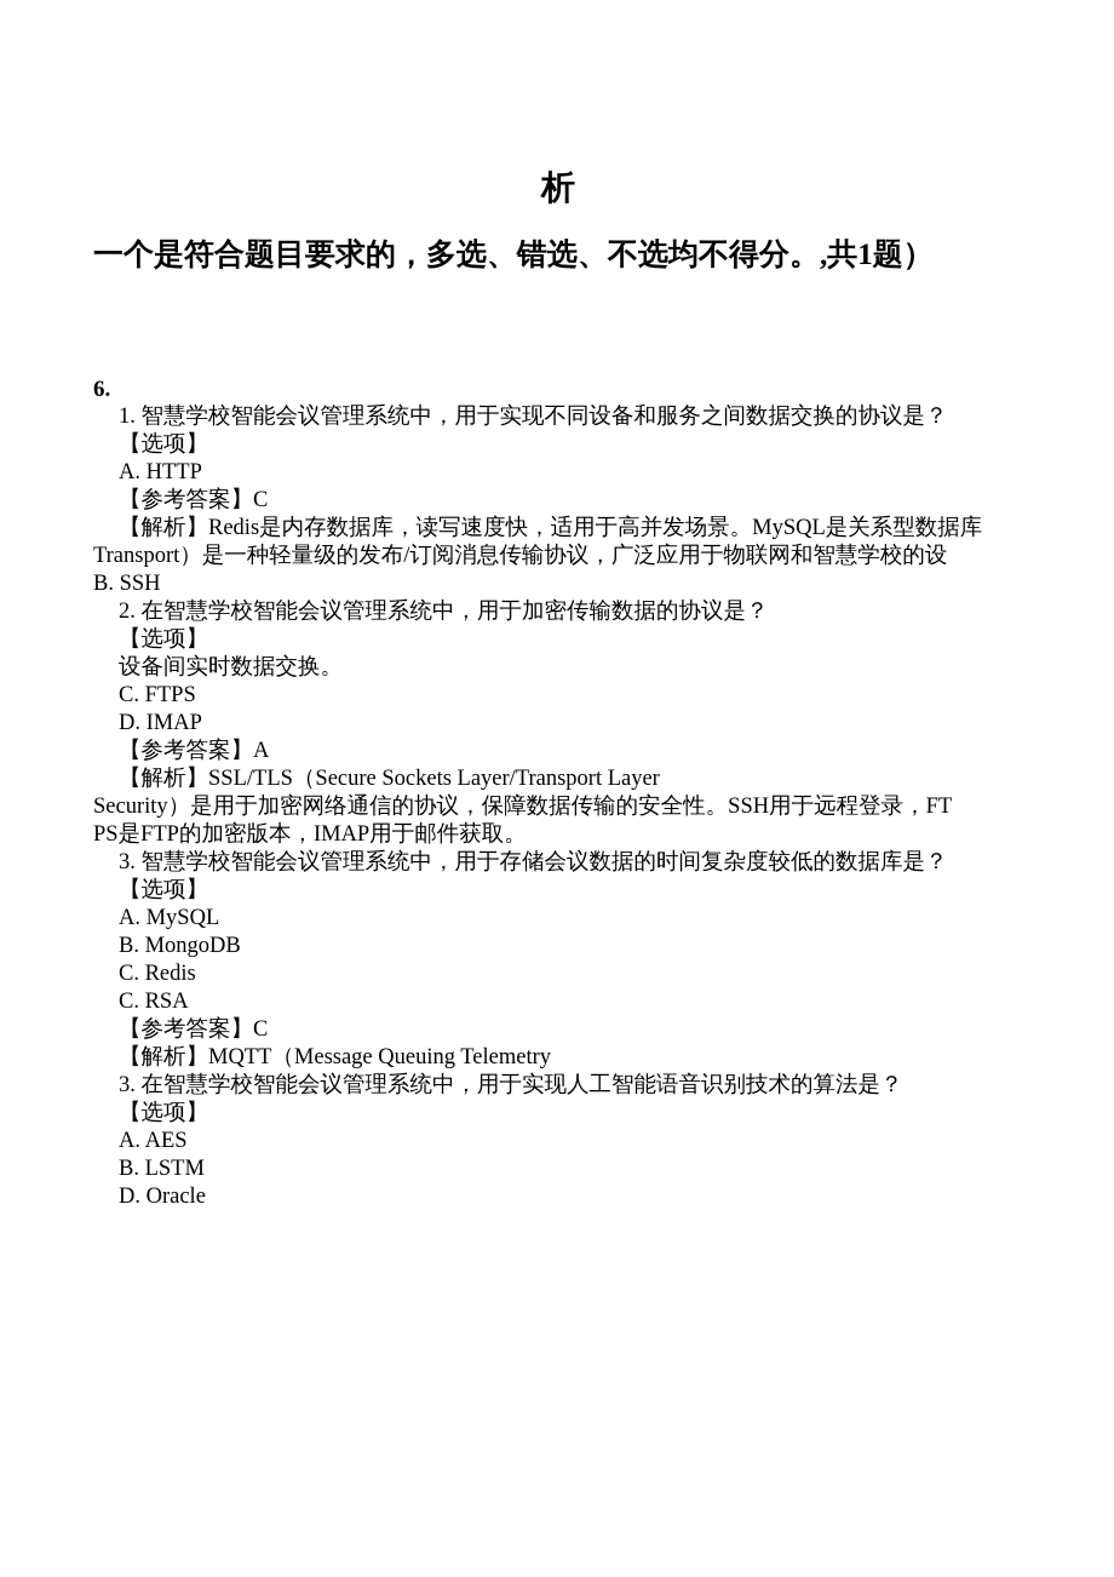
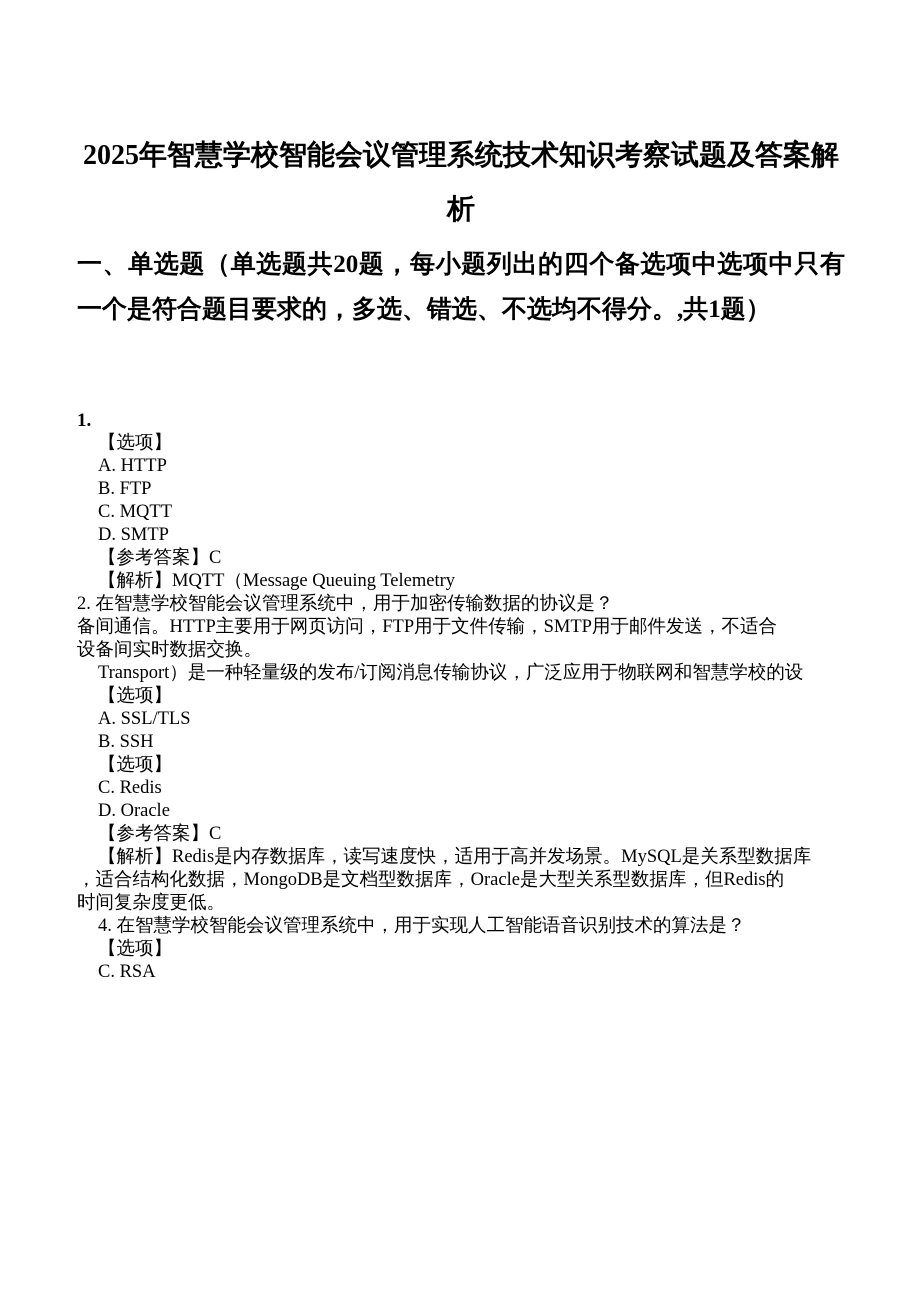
+ 2025年智慧学校智能会议管理系统技术知识考察试题及答案解
  析
+ 一、单选题（单选题共20题，每小题列出的四个备选项中选项中只有
  一个是符合题目要求的，多选、错选、不选均不得分。,共1题）
- 6.
+ 1.
- 1. 智慧学校智能会议管理系统中，用于实现不同设备和服务之间数据交换的协议是？
  【选项】
  A. HTTP
+ B. FTP
+ C. MQTT
+ D. SMTP
  【参考答案】C
- 【解析】Redis是内存数据库，读写速度快，适用于高并发场景。MySQL是关系型数据库
+ 【解析】MQTT（Message Queuing Telemetry
- Transport）是一种轻量级的发布/订阅消息传输协议，广泛应用于物联网和智慧学校的设
+ 2. 在智慧学校智能会议管理系统中，用于加密传输数据的协议是？
+ 备间通信。HTTP主要用于网页访问，FTP用于文件传输，SMTP用于邮件发送，不适合
- B. SSH
+ 设备间实时数据交换。
- 2. 在智慧学校智能会议管理系统中，用于加密传输数据的协议是？
+ Transport）是一种轻量级的发布/订阅消息传输协议，广泛应用于物联网和智慧学校的设
  【选项】
+ A. SSL/TLS
- 设备间实时数据交换。
+ B. SSH
- C. FTPS
- D. IMAP
- 【参考答案】A
- 【解析】SSL/TLS（Secure Sockets Layer/Transport Layer
- Security）是用于加密网络通信的协议，保障数据传输的安全性。SSH用于远程登录，FT
- PS是FTP的加密版本，IMAP用于邮件获取。
- 3. 智慧学校智能会议管理系统中，用于存储会议数据的时间复杂度较低的数据库是？
  【选项】
- A. MySQL
- B. MongoDB
  C. Redis
- C. RSA
+ D. Oracle
  【参考答案】C
- 【解析】MQTT（Message Queuing Telemetry
+ 【解析】Redis是内存数据库，读写速度快，适用于高并发场景。MySQL是关系型数据库
+ ，适合结构化数据，MongoDB是文档型数据库，Oracle是大型关系型数据库，但Redis的
+ 时间复杂度更低。
- 3. 在智慧学校智能会议管理系统中，用于实现人工智能语音识别技术的算法是？
+ 4. 在智慧学校智能会议管理系统中，用于实现人工智能语音识别技术的算法是？
  【选项】
- A. AES
- B. LSTM
- D. Oracle
+ C. RSA
